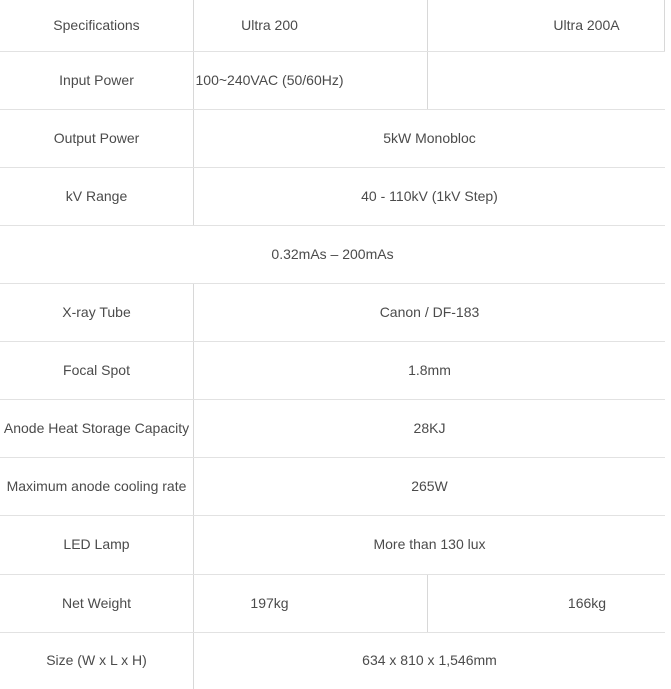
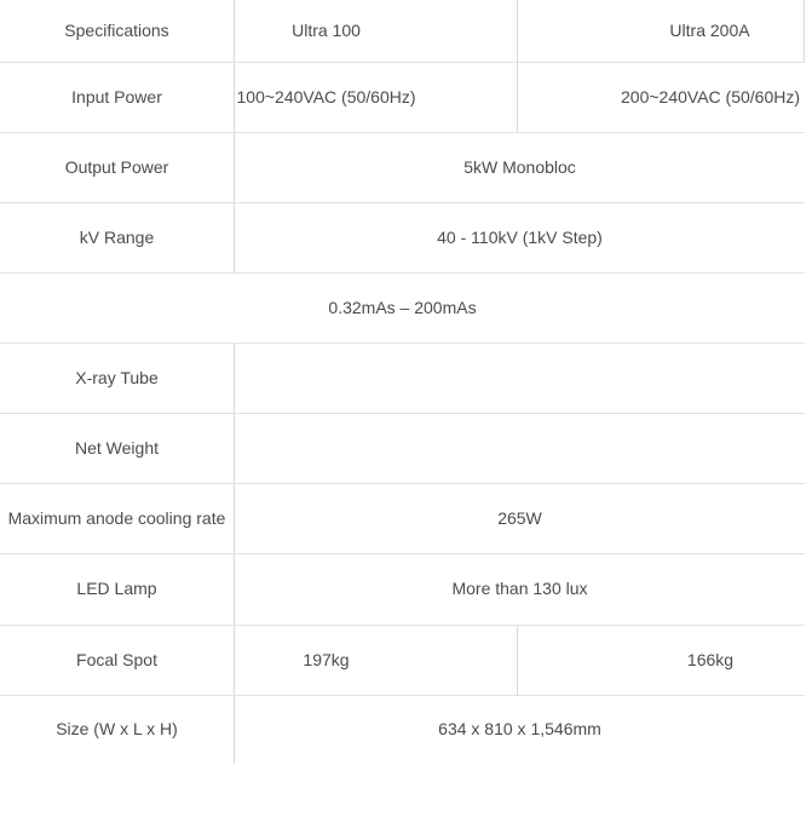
  Specifications
- Ultra 200
+ Ultra 100
  Ultra 200A
  Input Power
  100~240VAC (50/60Hz)
+ 200~240VAC (50/60Hz)
  Output Power
  5kW Monobloc
  kV Range
  40 - 110kV (1kV Step)
  0.32mAs – 200mAs
  X-ray Tube
- Canon / DF-183
- Focal Spot
+ Net Weight
- 1.8mm
- Anode Heat Storage Capacity
- 28KJ
  Maximum anode cooling rate
  265W
  LED Lamp
  More than 130 lux
- Net Weight
+ Focal Spot
  197kg
  166kg
  Size (W x L x H)
  634 x 810 x 1,546mm
